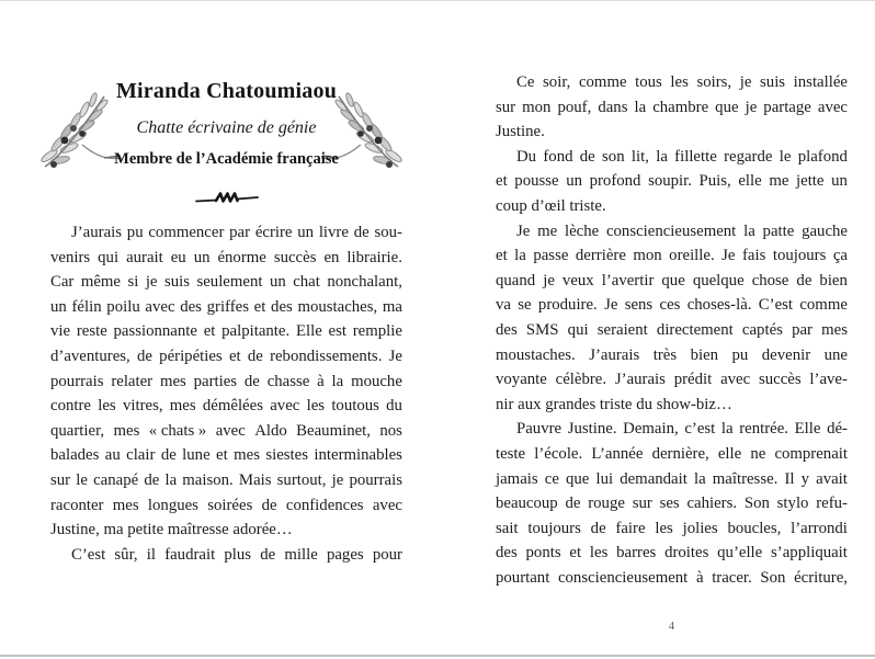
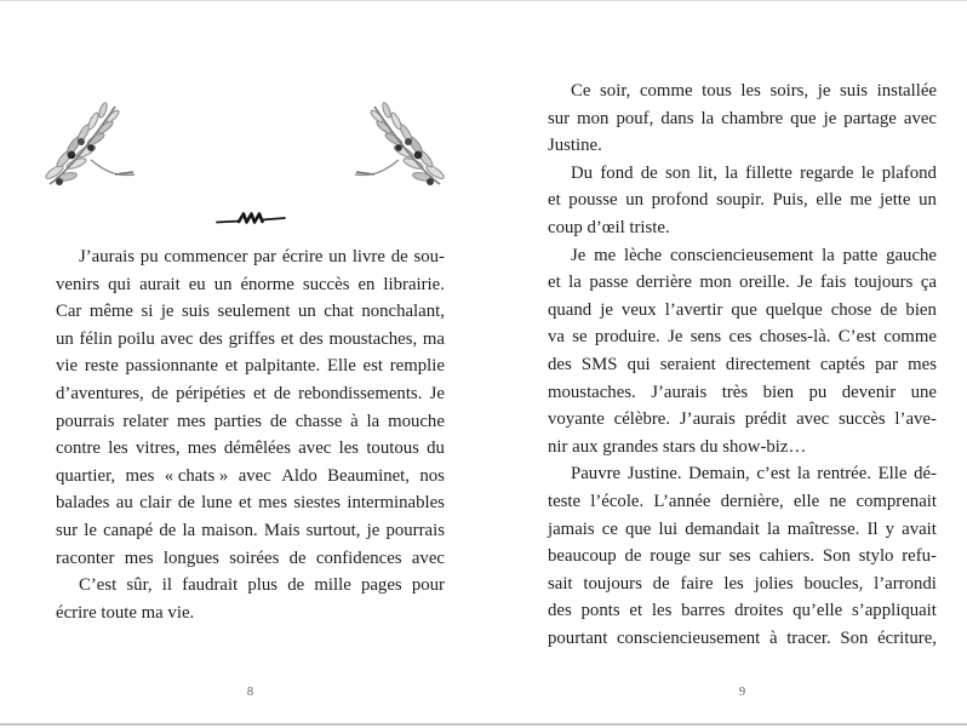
- Miranda Chatoumiaou
- Chatte écrivaine de génie
- Membre de l’Académie française
  J’aurais
  pu
  commencer
  par
  écrire
  un
  livre
  de
  sou-
  venirs
  qui
  aurait
  eu
  un
  énorme
  succès
  en
  librairie.
  Car
  même
  si
  je
  suis
  seulement
  un
  chat
  nonchalant,
  un
  félin
  poilu
  avec
  des
  griffes
  et
  des
  moustaches,
  ma
  vie
  reste
  passionnante
  et
  palpitante.
  Elle
  est
  remplie
  d’aventures,
  de
  péripéties
  et
  de
  rebondissements.
  Je
  pourrais
  relater
  mes
  parties
  de
  chasse
  à
  la
  mouche
  contre
  les
  vitres,
  mes
  démêlées
  avec
  les
  toutous
  du
  quartier,
  mes
  « chats »
  avec
  Aldo
  Beauminet,
  nos
  balades
  au
  clair
  de
  lune
  et
  mes
  siestes
  interminables
  sur
  le
  canapé
  de
  la
  maison.
  Mais
  surtout,
  je
  pourrais
  raconter
  mes
  longues
  soirées
  de
  confidences
  avec
- Justine, ma petite maîtresse adorée…
  C’est
  sûr,
  il
  faudrait
  plus
  de
  mille
  pages
  pour
+ écrire toute ma vie.
+ 8
  Ce
  soir,
  comme
  tous
  les
  soirs,
  je
  suis
  installée
  sur
  mon
  pouf,
  dans
  la
  chambre
  que
  je
  partage
  avec
  Justine.
  Du
  fond
  de
  son
  lit,
  la
  fillette
  regarde
  le
  plafond
  et
  pousse
  un
  profond
  soupir.
  Puis,
  elle
  me
  jette
  un
  coup d’œil triste.
  Je
  me
  lèche
  consciencieusement
  la
  patte
  gauche
  et
  la
  passe
  derrière
  mon
  oreille.
  Je
  fais
  toujours
  ça
  quand
  je
  veux
  l’avertir
  que
  quelque
  chose
  de
  bien
  va
  se
  produire.
  Je
  sens
  ces
  choses-là.
  C’est
  comme
  des
  SMS
  qui
  seraient
  directement
  captés
  par
  mes
  moustaches.
  J’aurais
  très
  bien
  pu
  devenir
  une
  voyante
  célèbre.
  J’aurais
  prédit
  avec
  succès
  l’ave-
- nir aux grandes triste du show-biz…
+ nir aux grandes stars du show-biz…
  Pauvre
  Justine.
  Demain,
  c’est
  la
  rentrée.
  Elle
  dé-
  teste
  l’école.
  L’année
  dernière,
  elle
  ne
  comprenait
  jamais
  ce
  que
  lui
  demandait
  la
  maîtresse.
  Il
  y
  avait
  beaucoup
  de
  rouge
  sur
  ses
  cahiers.
  Son
  stylo
  refu-
  sait
  toujours
  de
  faire
  les
  jolies
  boucles,
  l’arrondi
  des
  ponts
  et
  les
  barres
  droites
  qu’elle
  s’appliquait
  pourtant
  consciencieusement
  à
  tracer.
  Son
  écriture,
- 4
+ 9
